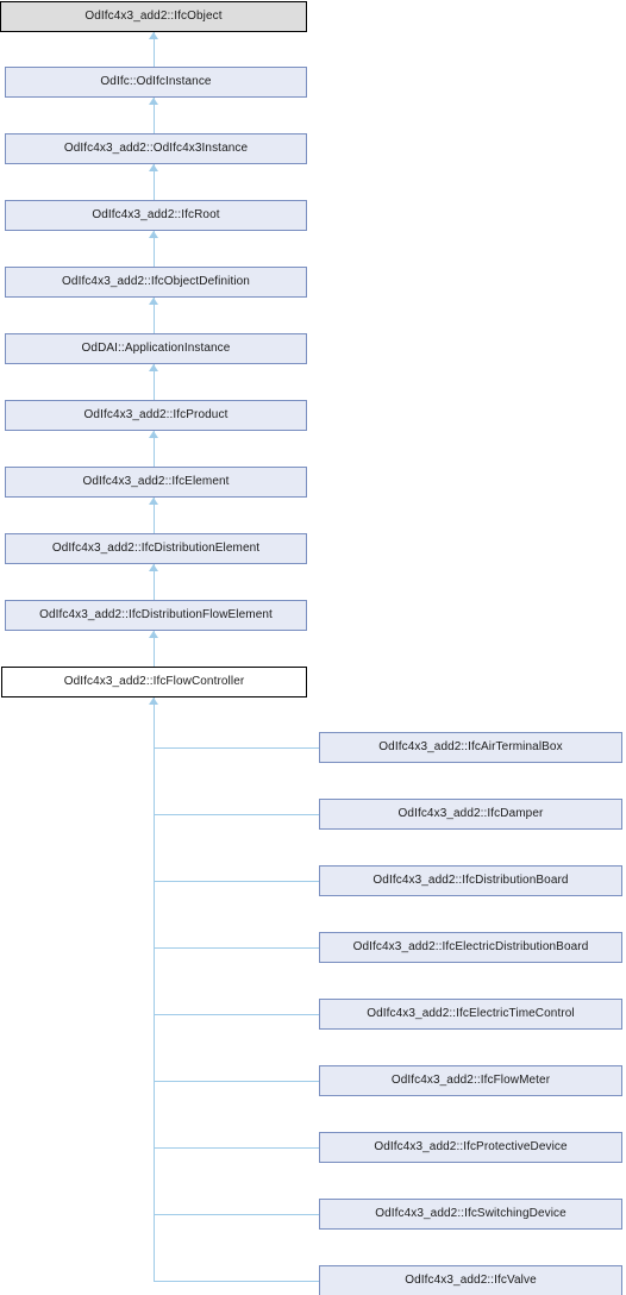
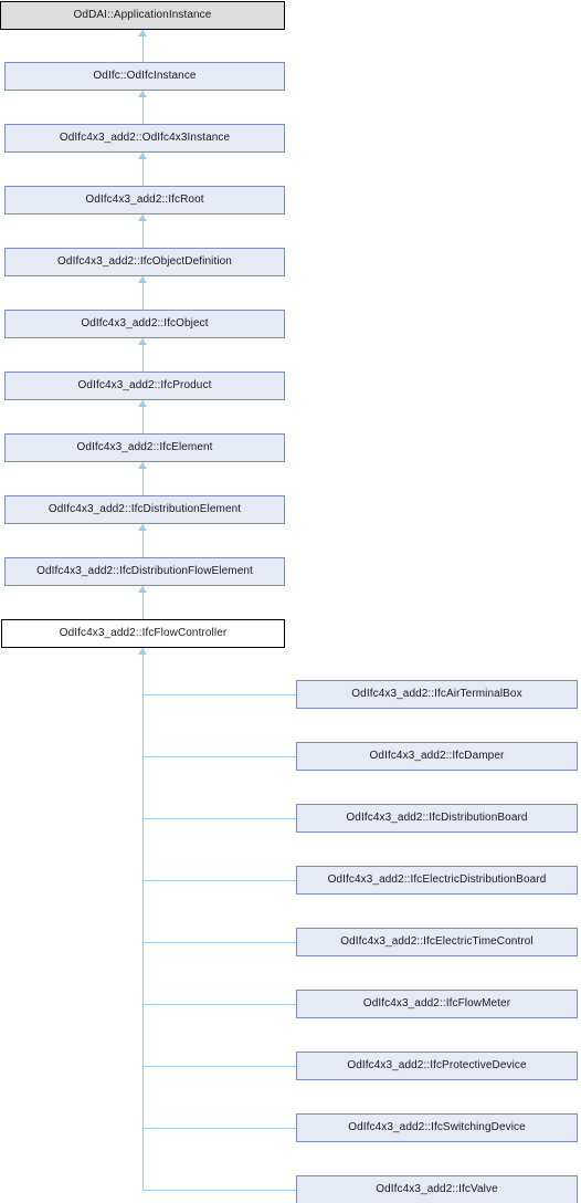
- OdIfc4x3_add2::IfcObject
+ OdDAI::ApplicationInstance
  OdIfc::OdIfcInstance
  OdIfc4x3_add2::OdIfc4x3Instance
  OdIfc4x3_add2::IfcRoot
  OdIfc4x3_add2::IfcObjectDefinition
- OdDAI::ApplicationInstance
+ OdIfc4x3_add2::IfcObject
  OdIfc4x3_add2::IfcProduct
  OdIfc4x3_add2::IfcElement
  OdIfc4x3_add2::IfcDistributionElement
  OdIfc4x3_add2::IfcDistributionFlowElement
  OdIfc4x3_add2::IfcFlowController
  OdIfc4x3_add2::IfcAirTerminalBox
  OdIfc4x3_add2::IfcDamper
  OdIfc4x3_add2::IfcDistributionBoard
  OdIfc4x3_add2::IfcElectricDistributionBoard
  OdIfc4x3_add2::IfcElectricTimeControl
  OdIfc4x3_add2::IfcFlowMeter
  OdIfc4x3_add2::IfcProtectiveDevice
  OdIfc4x3_add2::IfcSwitchingDevice
  OdIfc4x3_add2::IfcValve
